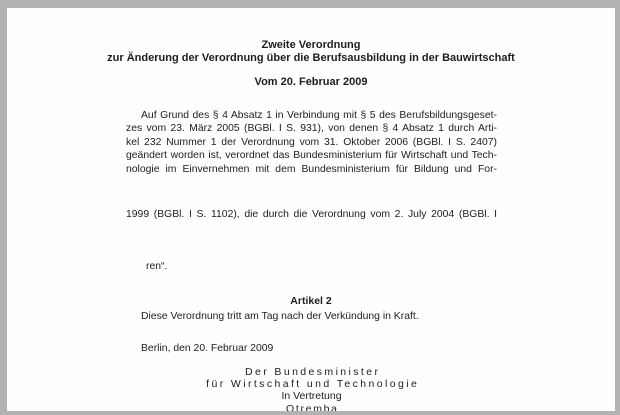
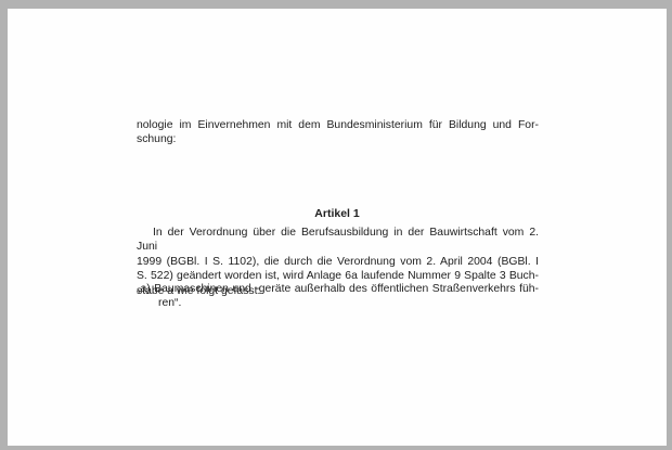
- Zweite Verordnung
- zur Änderung der Verordnung über die Berufsausbildung in der Bauwirtschaft
- Vom 20. Februar 2009
- Auf Grund des § 4 Absatz 1 in Verbindung mit § 5 des Berufsbildungsgeset-
- zes vom 23. März 2005 (BGBl. I S. 931), von denen § 4 Absatz 1 durch Arti-
- kel 232 Nummer 1 der Verordnung vom 31. Oktober 2006 (BGBl. I S. 2407)
- geändert worden ist, verordnet das Bundesministerium für Wirtschaft und Tech-
  nologie im Einvernehmen mit dem Bundesministerium für Bildung und For-
+ schung:
+ Artikel 1
+ In der Verordnung über die Berufsausbildung in der Bauwirtschaft vom 2. Juni
- 1999 (BGBl. I S. 1102), die durch die Verordnung vom 2. July 2004 (BGBl. I
+ 1999 (BGBl. I S. 1102), die durch die Verordnung vom 2. April 2004 (BGBl. I
+ S. 522) geändert worden ist, wird Anlage 6a laufende Nummer 9 Spalte 3 Buch-
+ stabe a wie folgt gefasst:
+ „a) Baumaschinen und -geräte außerhalb des öffentlichen Straßenverkehrs füh-
  ren“.
- Artikel 2
- Diese Verordnung tritt am Tag nach der Verkündung in Kraft.
- Berlin, den 20. Februar 2009
- Der Bundesminister
- für Wirtschaft und Technologie
- In Vertretung
- Otremba
